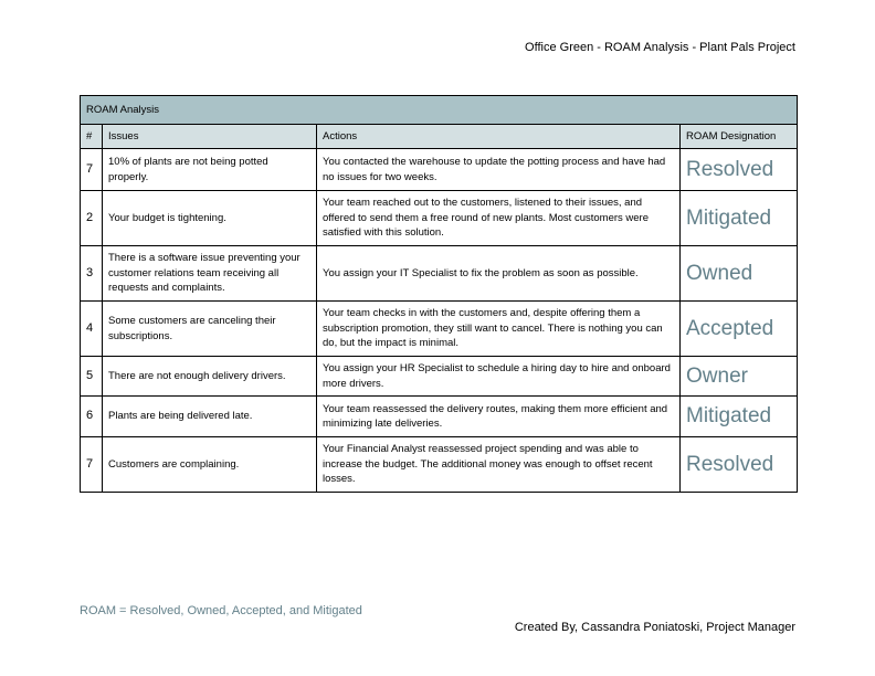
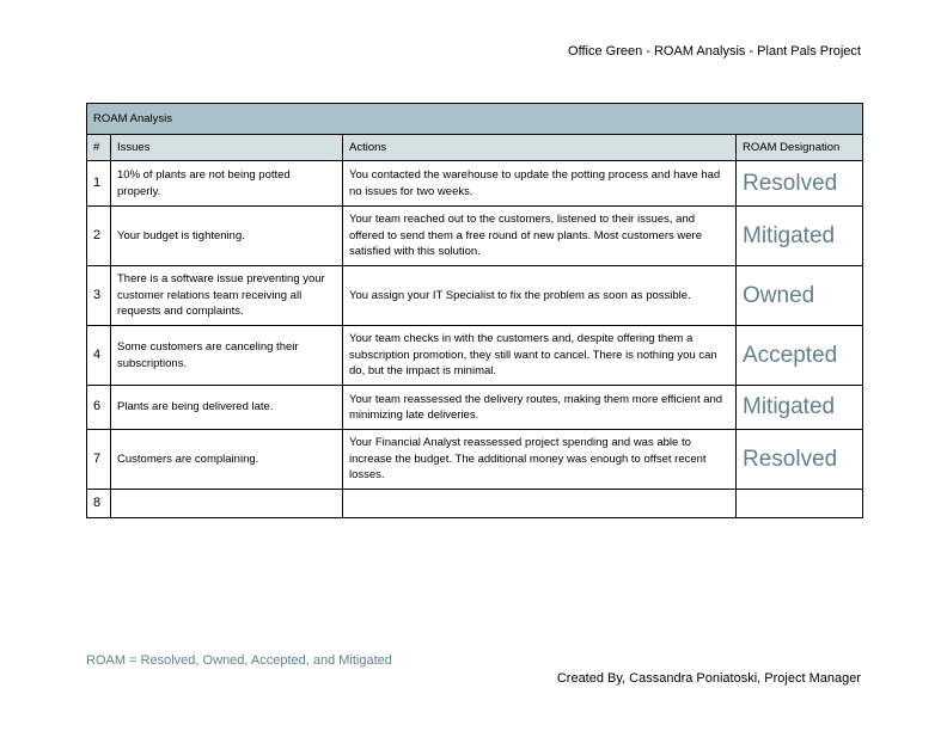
  Office Green - ROAM Analysis - Plant Pals Project
  ROAM Analysis
  #	Issues	Actions	ROAM Designation
- 7	10% of plants are not being potted properly.	You contacted the warehouse to update the potting process and have had no issues for two weeks.	Resolved
+ 1	10% of plants are not being potted properly.	You contacted the warehouse to update the potting process and have had no issues for two weeks.	Resolved
  2	Your budget is tightening.	Your team reached out to the customers, listened to their issues, and offered to send them a free round of new plants. Most customers were satisfied with this solution.	Mitigated
  3	There is a software issue preventing your customer relations team receiving all requests and complaints.	You assign your IT Specialist to fix the problem as soon as possible.	Owned
  4	Some customers are canceling their subscriptions.	Your team checks in with the customers and, despite offering them a subscription promotion, they still want to cancel. There is nothing you can do, but the impact is minimal.	Accepted
- 5	There are not enough delivery drivers.	You assign your HR Specialist to schedule a hiring day to hire and onboard more drivers.	Owner
  6	Plants are being delivered late.	Your team reassessed the delivery routes, making them more efficient and minimizing late deliveries.	Mitigated
  7	Customers are complaining.	Your Financial Analyst reassessed project spending and was able to increase the budget. The additional money was enough to offset recent losses.	Resolved
+ 8
  ROAM = Resolved, Owned, Accepted, and Mitigated
  Created By, Cassandra Poniatoski, Project Manager
